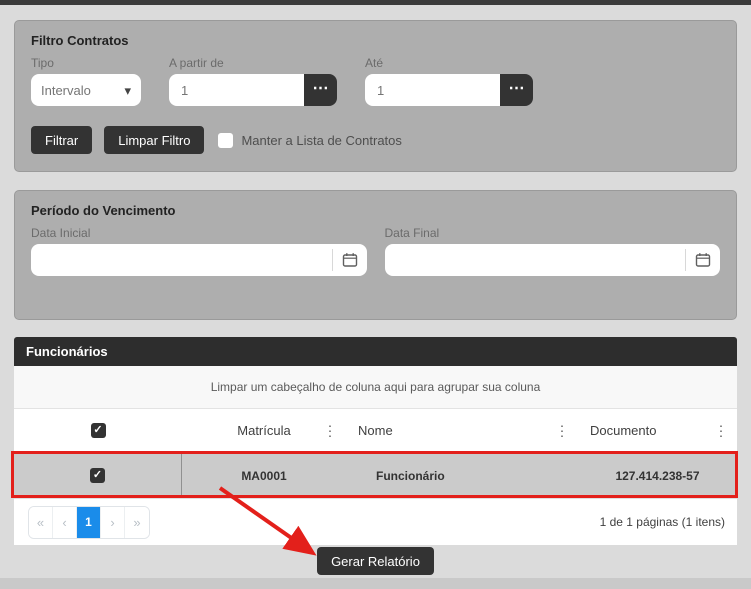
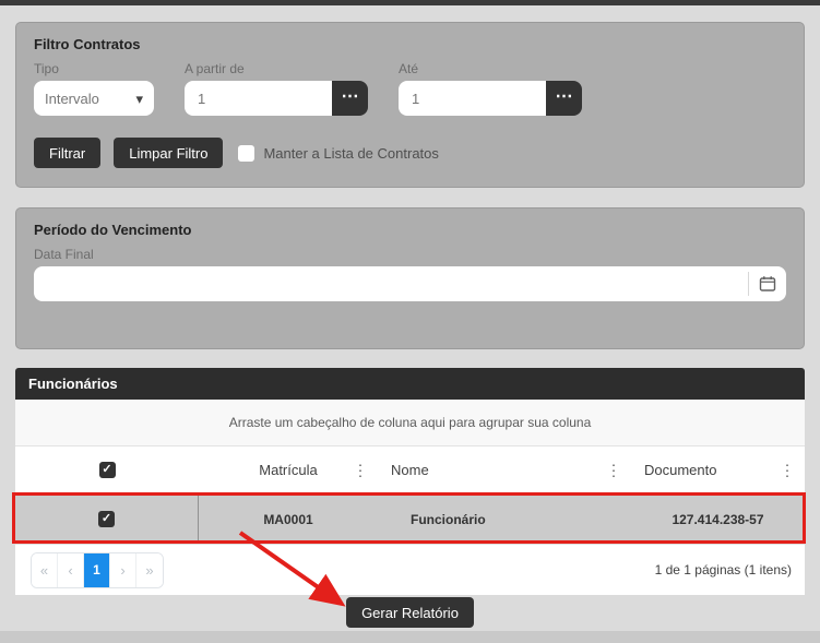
  Filtro Contratos
  Tipo
  Intervalo
  ▾
  A partir de
  1
  ⋯
  Até
  1
  ⋯
  Filtrar
  Limpar Filtro
  Manter a Lista de Contratos
  Período do Vencimento
- Data Inicial
  Data Final
  Funcionários
- Limpar um cabeçalho de coluna aqui para agrupar sua coluna
+ Arraste um cabeçalho de coluna aqui para agrupar sua coluna
  ✓
  Matrícula
  ⋮
  Nome
  ⋮
  Documento
  ⋮
  ✓
  MA0001
  Funcionário
  127.414.238-57
  «
  ‹
  1
  ›
  »
  1 de 1 páginas (1 itens)
  Gerar Relatório
